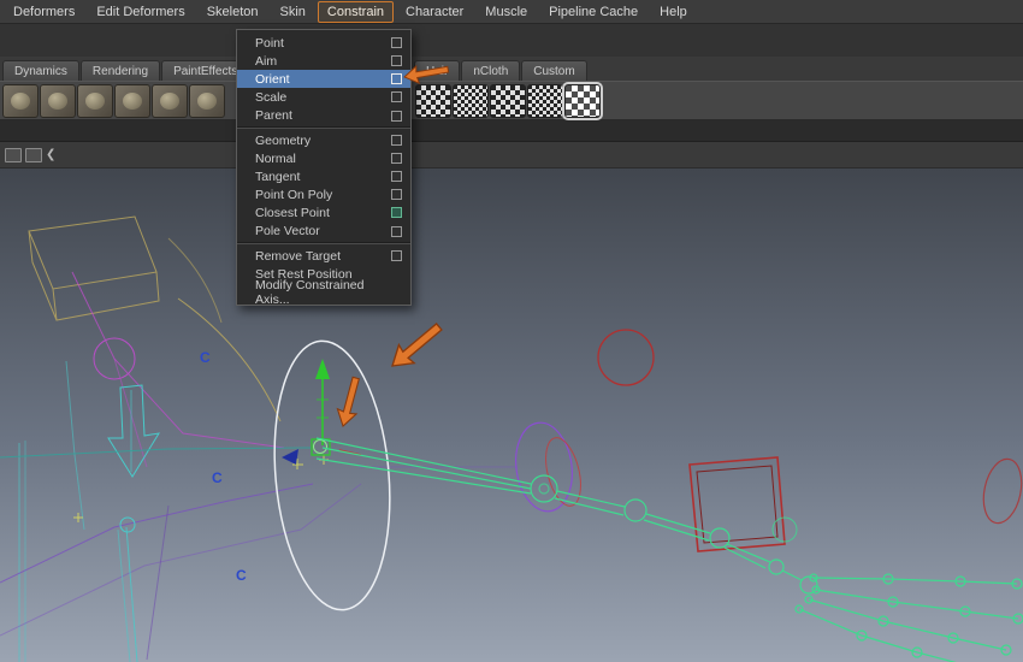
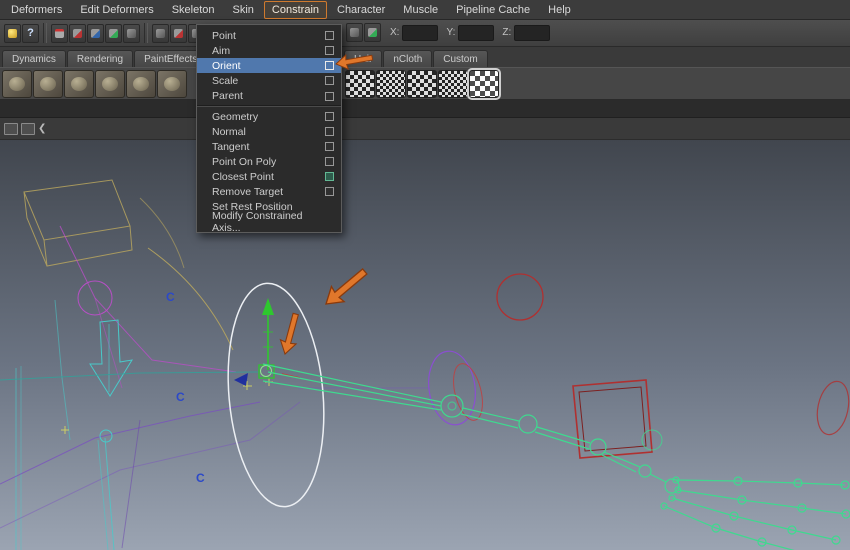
  Deformers
  Edit Deformers
  Skeleton
  Skin
  Constrain
  Character
  Muscle
  Pipeline Cache
  Help
+ ?
+ X:
+ Y:
+ Z:
  Dynamics
  Rendering
  PaintEffects
  nCloth
  Custom
  ❮
  C
  C
  C
  Point
  Aim
  Orient
  Scale
  Parent
  Geometry
  Normal
  Tangent
  Point On Poly
  Closest Point
- Pole Vector
  Remove Target
  Set Rest Position
  Modify Constrained Axis...
